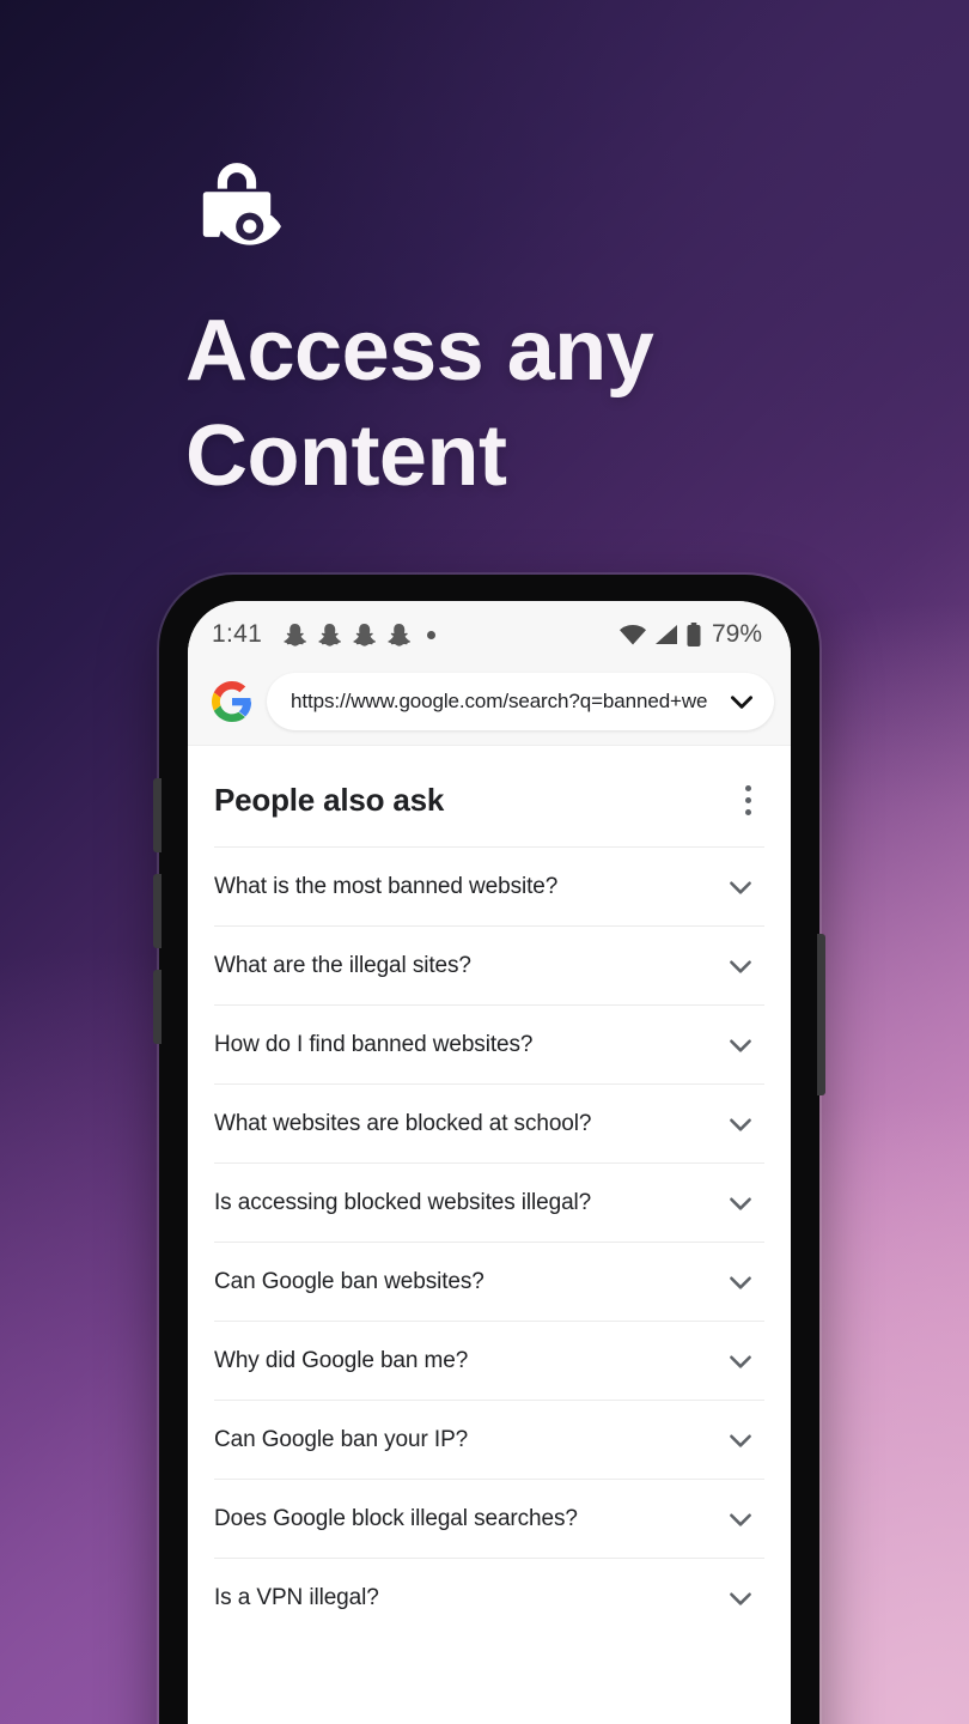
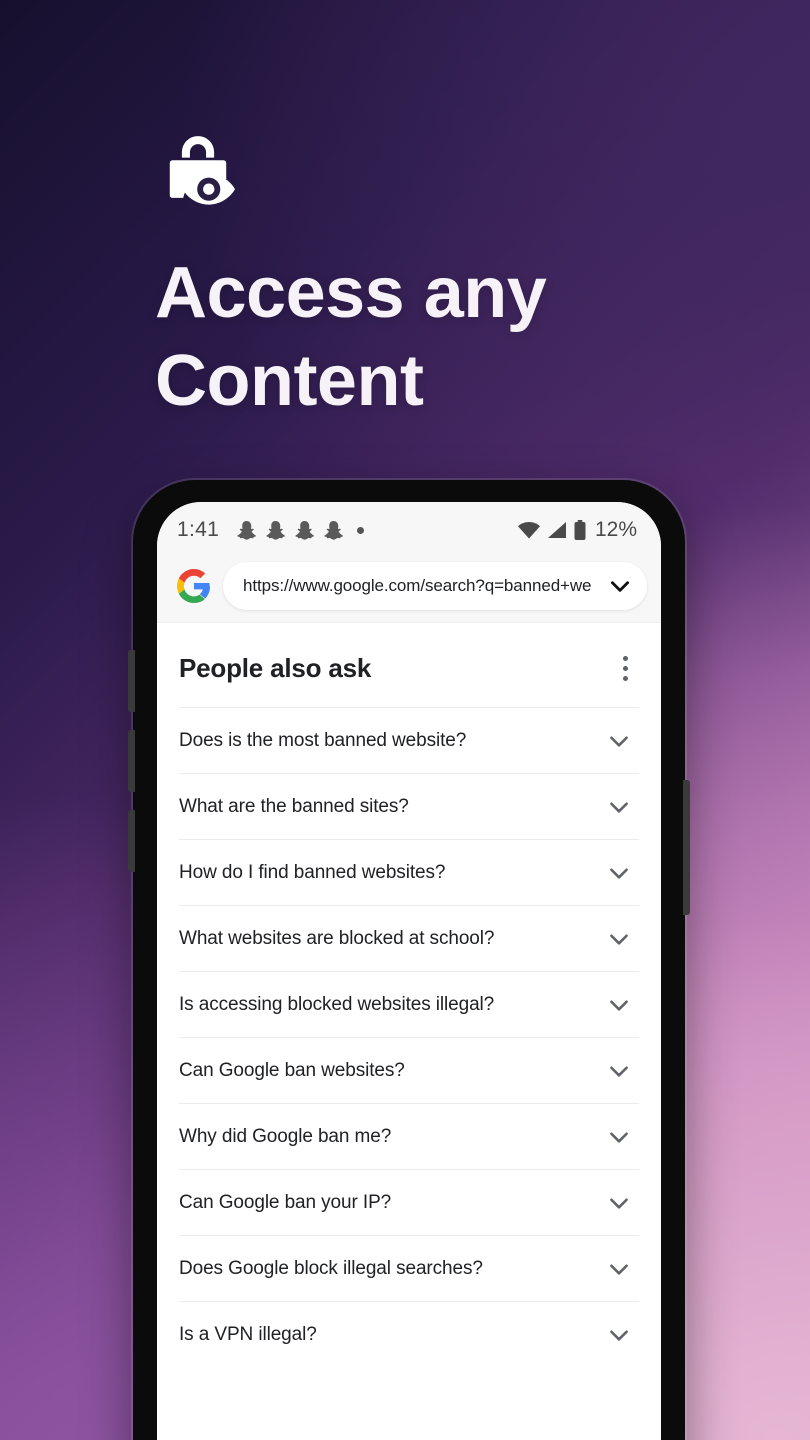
  Access any Content
  1:41
- 79%
+ 12%
  https://www.google.com/search?q=banned+we
  People also ask
- What is the most banned website?
+ Does is the most banned website?
- What are the illegal sites?
+ What are the banned sites?
  How do I find banned websites?
  What websites are blocked at school?
  Is accessing blocked websites illegal?
  Can Google ban websites?
  Why did Google ban me?
  Can Google ban your IP?
  Does Google block illegal searches?
  Is a VPN illegal?
